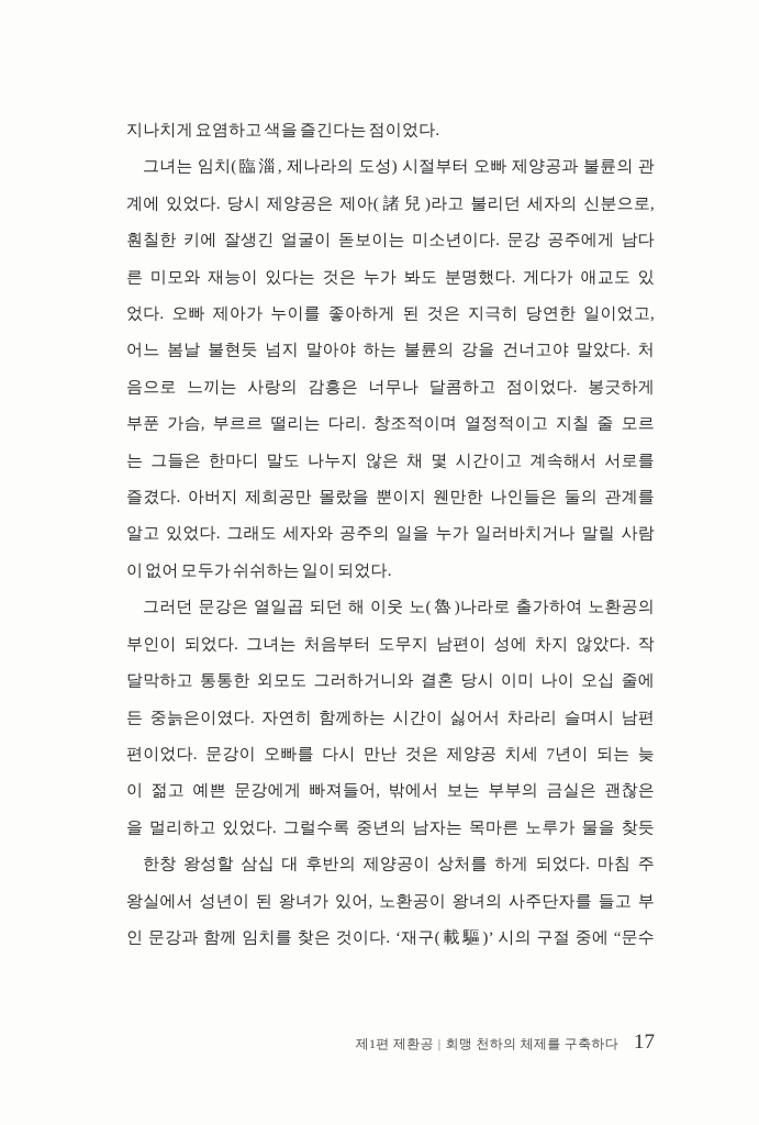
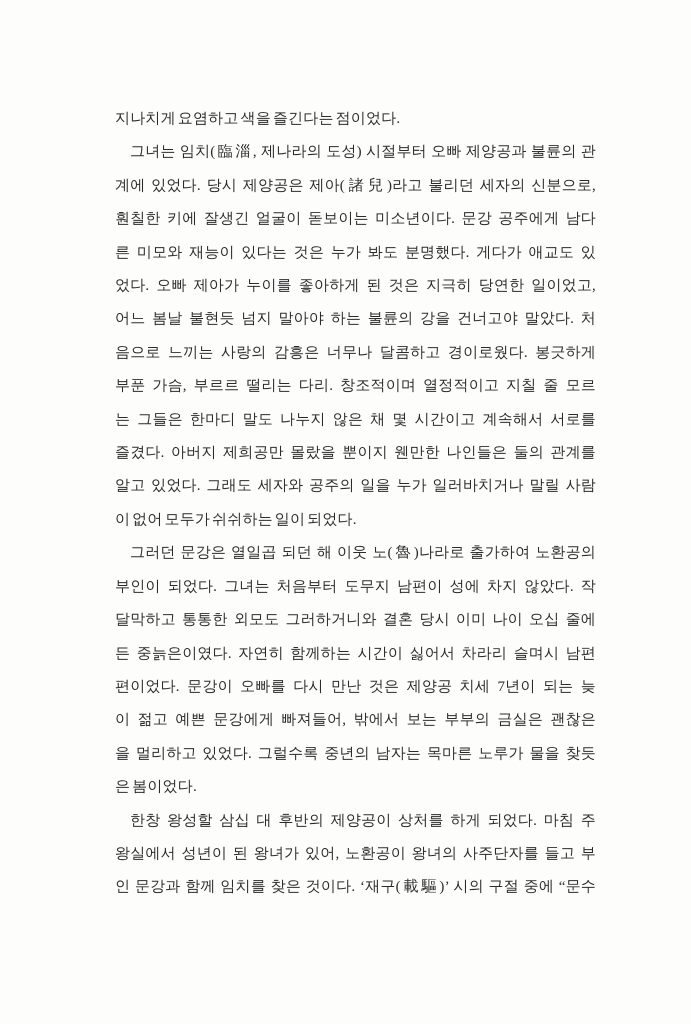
  지나치게 요염하고 색을 즐긴다는 점이었다.
  그녀는 임치(臨淄, 제나라의 도성) 시절부터 오빠 제양공과 불륜의 관
  계에 있었다. 당시 제양공은 제아(諸兒)라고 불리던 세자의 신분으로,
  훤칠한 키에 잘생긴 얼굴이 돋보이는 미소년이다. 문강 공주에게 남다
  른 미모와 재능이 있다는 것은 누가 봐도 분명했다. 게다가 애교도 있
  었다. 오빠 제아가 누이를 좋아하게 된 것은 지극히 당연한 일이었고,
  어느 봄날 불현듯 넘지 말아야 하는 불륜의 강을 건너고야 말았다. 처
- 음으로 느끼는 사랑의 감흥은 너무나 달콤하고 점이었다. 봉긋하게
+ 음으로 느끼는 사랑의 감흥은 너무나 달콤하고 경이로웠다. 봉긋하게
  부푼 가슴, 부르르 떨리는 다리. 창조적이며 열정적이고 지칠 줄 모르
  는 그들은 한마디 말도 나누지 않은 채 몇 시간이고 계속해서 서로를
  즐겼다. 아버지 제희공만 몰랐을 뿐이지 웬만한 나인들은 둘의 관계를
  알고 있었다. 그래도 세자와 공주의 일을 누가 일러바치거나 말릴 사람
  이 없어 모두가 쉬쉬하는 일이 되었다.
  그러던 문강은 열일곱 되던 해 이웃 노(魯)나라로 출가하여 노환공의
  부인이 되었다. 그녀는 처음부터 도무지 남편이 성에 차지 않았다. 작
  달막하고 통통한 외모도 그러하거니와 결혼 당시 이미 나이 오십 줄에
  든 중늙은이였다. 자연히 함께하는 시간이 싫어서 차라리 슬며시 남편
  편이었다. 문강이 오빠를 다시 만난 것은 제양공 치세 7년이 되는 늦
  이 젊고 예쁜 문강에게 빠져들어, 밖에서 보는 부부의 금실은 괜찮은
  을 멀리하고 있었다. 그럴수록 중년의 남자는 목마른 노루가 물을 찾듯
+ 은 봄이었다.
  한창 왕성할 삼십 대 후반의 제양공이 상처를 하게 되었다. 마침 주
  왕실에서 성년이 된 왕녀가 있어, 노환공이 왕녀의 사주단자를 들고 부
  인 문강과 함께 임치를 찾은 것이다. ‘재구(載驅)’ 시의 구절 중에 “문수
- 제1편 제환공 | 회맹 천하의 체제를 구축하다
- 17
